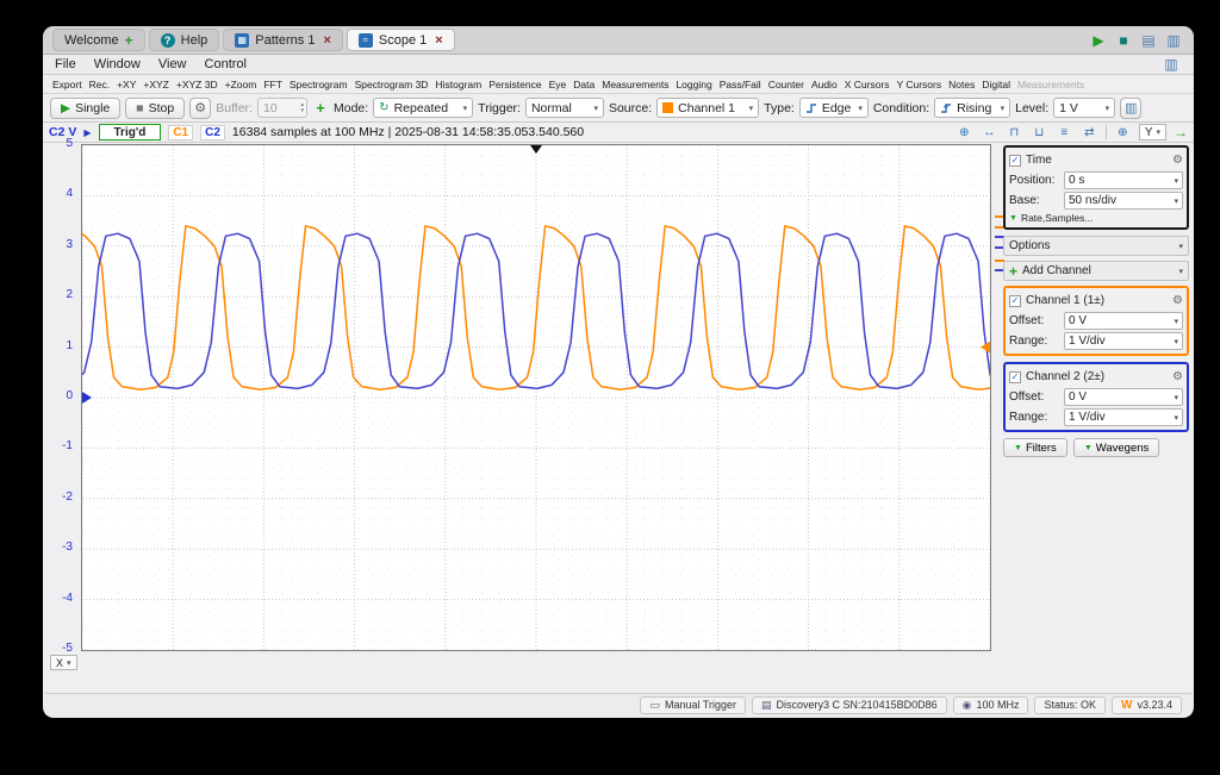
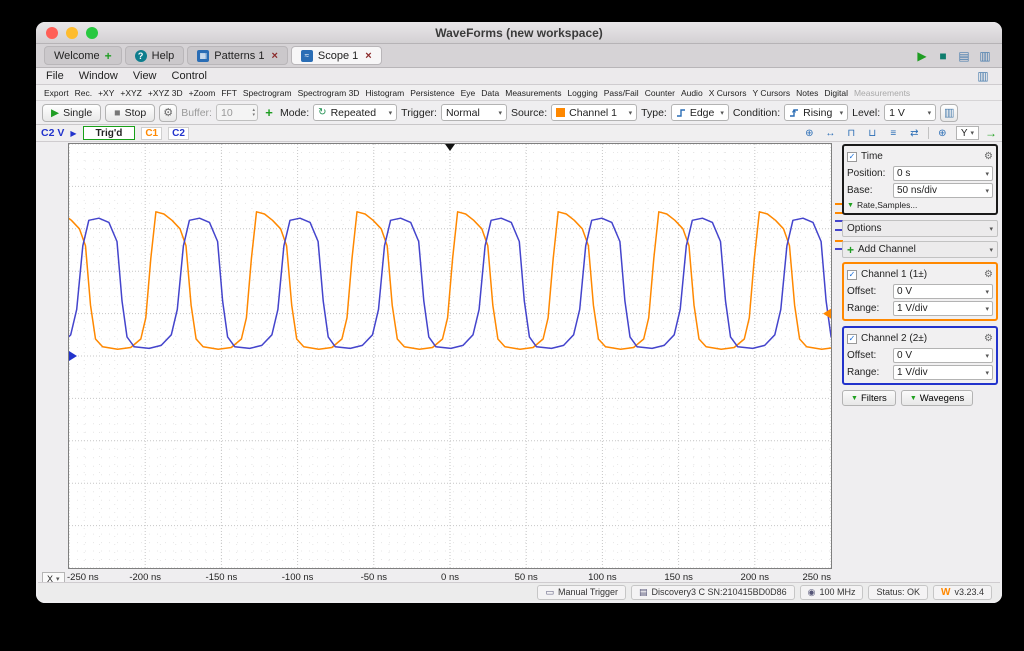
+ WaveForms (new workspace)
  Welcome
  +
  ?
  Help
  ▦
  Patterns 1
  ×
  ≈
  Scope 1
  ×
  ▶
  ■
  ▤
  ▥
  File
  Window
  View
  Control
  ▥
  Export
  Rec.
  +XY
  +XYZ
  +XYZ 3D
  +Zoom
  FFT
  Spectrogram
  Spectrogram 3D
  Histogram
  Persistence
  Eye
  Data
  Measurements
  Logging
  Pass/Fail
  Counter
  Audio
  X Cursors
  Y Cursors
  Notes
  Digital
  Measurements
  ▶
  Single
  ■
  Stop
  ⚙
  Buffer:
  10
  +
  Mode:
  ↻
  Repeated
  Trigger:
  Normal
  Source:
  Channel 1
  Type:
  Edge
  Condition:
  Rising
  Level:
  1 V
  ▥
  C2 V
  ▶
  Trig'd
  C1
  C2
- 16384 samples at 100 MHz | 2025-08-31 14:58:35.053.540.560
  ⊕
  ↔
  ⊓
  ⊔
  ≡
  ⇄
  ⊕
  Y
  →
- 5
- 4
- 3
- 2
- 1
- 0
- -1
- -2
- -3
- -4
- -5
  X
+ -250 ns
+ -200 ns
+ -150 ns
+ -100 ns
+ -50 ns
+ 0 ns
+ 50 ns
+ 100 ns
+ 150 ns
+ 200 ns
+ 250 ns
  ✓
  Time
  ⚙
  Position:
  0 s
  Base:
  50 ns/div
  Rate,Samples...
  Options
  +
  Add Channel
  ✓
  Channel 1 (1±)
  ⚙
  Offset:
  0 V
  Range:
  1 V/div
  ✓
  Channel 2 (2±)
  ⚙
  Offset:
  0 V
  Range:
  1 V/div
  Filters
  Wavegens
  ▭
  Manual Trigger
  ▤
  Discovery3 C SN:210415BD0D86
  ◉
  100 MHz
  Status: OK
  W
  v3.23.4
